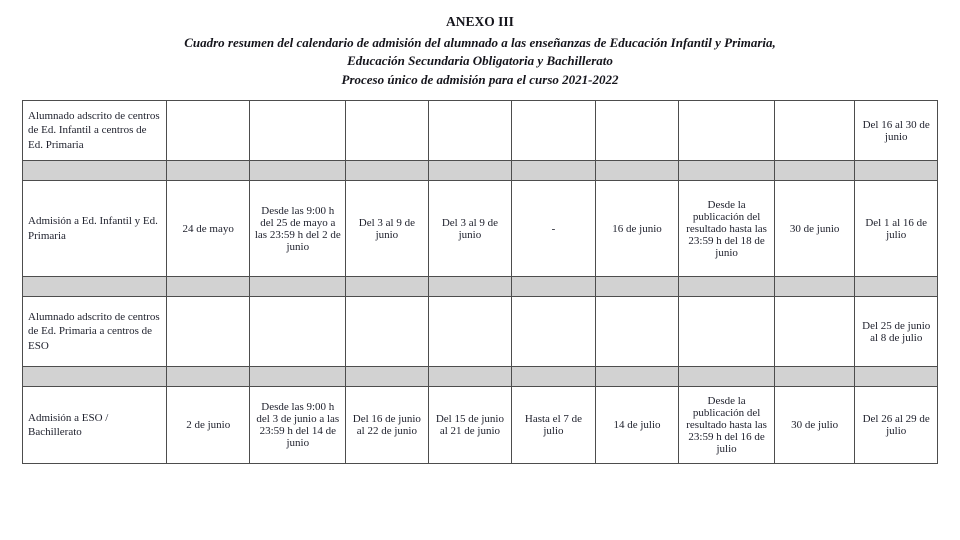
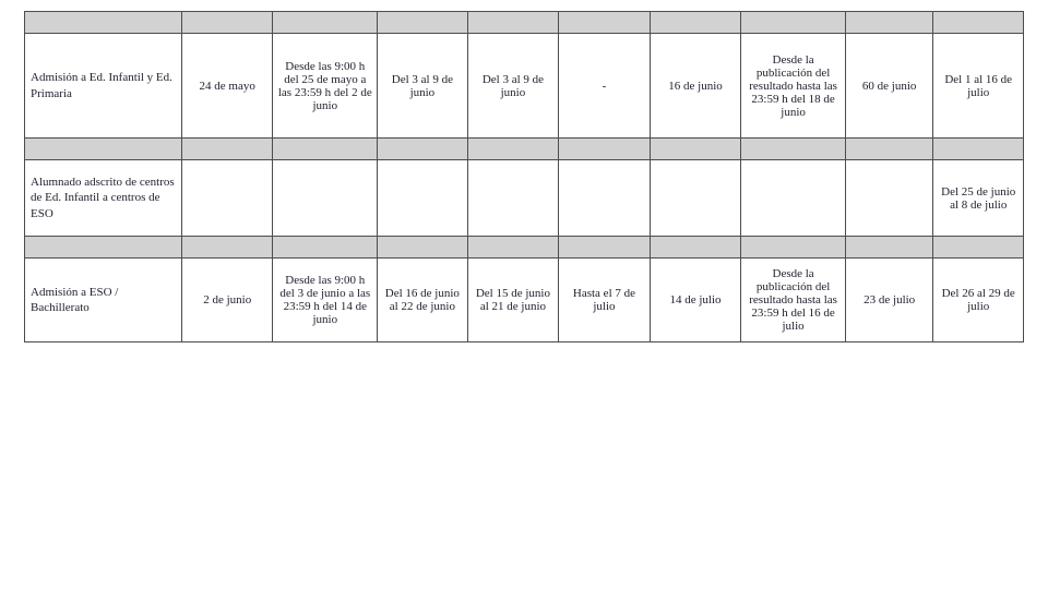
- ANEXO III
- Cuadro resumen del calendario de admisión del alumnado a las enseñanzas de Educación Infantil y Primaria,
- Educación Secundaria Obligatoria y Bachillerato
- Proceso único de admisión para el curso 2021-2022
- Alumnado adscrito de centros de Ed. Infantil a centros de Ed. Primaria									Del 16 al 30 de junio
- Admisión a Ed. Infantil y Ed. Primaria	24 de mayo	Desde las 9:00 h del 25 de mayo a las 23:59 h del 2 de junio	Del 3 al 9 de junio	Del 3 al 9 de junio	-	16 de junio	Desde la publicación del resultado hasta las 23:59 h del 18 de junio	30 de junio	Del 1 al 16 de julio
+ Admisión a Ed. Infantil y Ed. Primaria	24 de mayo	Desde las 9:00 h del 25 de mayo a las 23:59 h del 2 de junio	Del 3 al 9 de junio	Del 3 al 9 de junio	-	16 de junio	Desde la publicación del resultado hasta las 23:59 h del 18 de junio	60 de junio	Del 1 al 16 de julio
- Alumnado adscrito de centros de Ed. Primaria a centros de ESO									Del 25 de junio al 8 de julio
+ Alumnado adscrito de centros de Ed. Infantil a centros de ESO									Del 25 de junio al 8 de julio
- Admisión a ESO / Bachillerato	2 de junio	Desde las 9:00 h del 3 de junio a las 23:59 h del 14 de junio	Del 16 de junio al 22 de junio	Del 15 de junio al 21 de junio	Hasta el 7 de julio	14 de julio	Desde la publicación del resultado hasta las 23:59 h del 16 de julio	30 de julio	Del 26 al 29 de julio
+ Admisión a ESO / Bachillerato	2 de junio	Desde las 9:00 h del 3 de junio a las 23:59 h del 14 de junio	Del 16 de junio al 22 de junio	Del 15 de junio al 21 de junio	Hasta el 7 de julio	14 de julio	Desde la publicación del resultado hasta las 23:59 h del 16 de julio	23 de julio	Del 26 al 29 de julio
